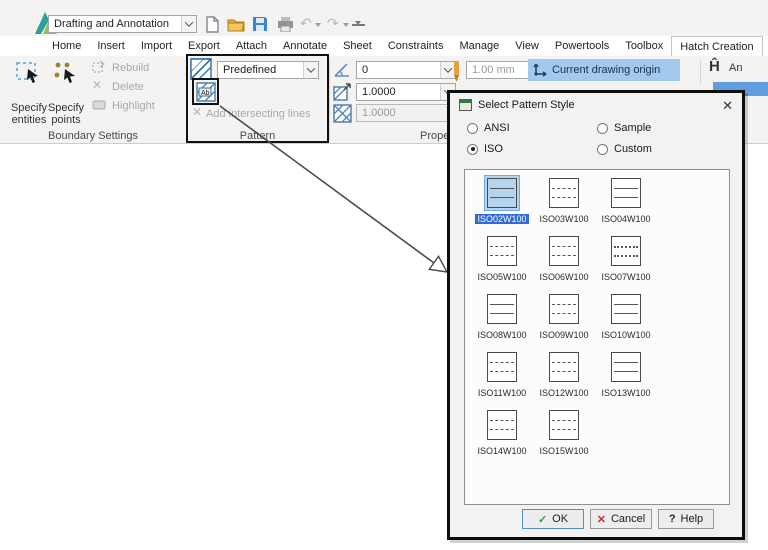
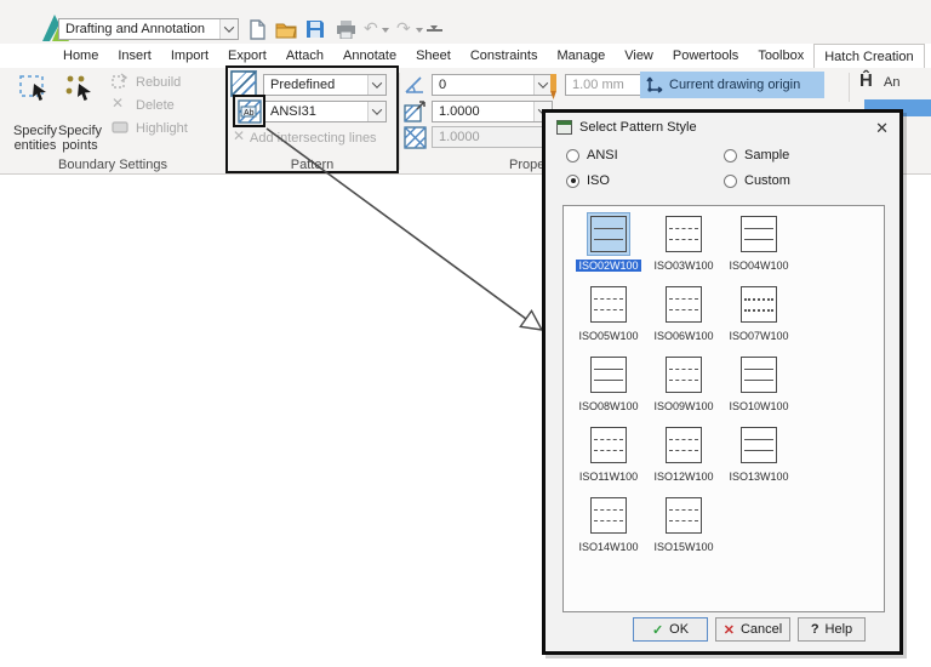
  Drafting and Annotation
  ↶
  ↷
  Home
  Insert
  Import
  Export
  Attach
  Annotate
  Sheet
  Constraints
  Manage
  View
  Powertools
  Toolbox
  Hatch Creation
  Specify
  entities
  Specify
  points
  Rebuild
  ✕
  Delete
  Highlight
  Boundary Settings
  Predefined
+ ANSI31
  ✕
  Addntersecting lines
  Pattern
  0
  1.0000
  1.0000
  1.00 mm
  Current drawing origin
  Ĥ
  An
  Select Pattern Style
  ✕
  ANSI
  Sample
  ISO
  Custom
  ISO02W100
  ISO03W100
  ISO04W100
  ISO05W100
  ISO06W100
  ISO07W100
  ISO08W100
  ISO09W100
  ISO10W100
  ISO11W100
  ISO12W100
  ISO13W100
  ISO14W100
  ISO15W100
  ✓
  OK
  ✕
  Cancel
  ?
  Help
